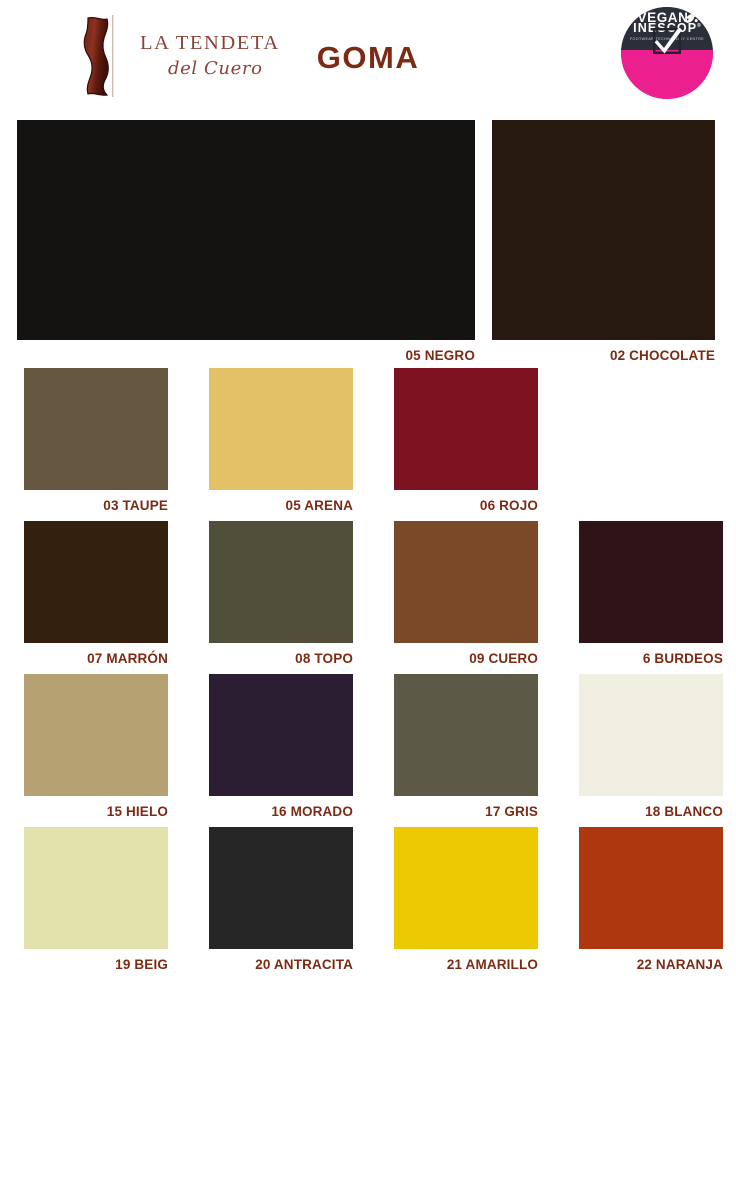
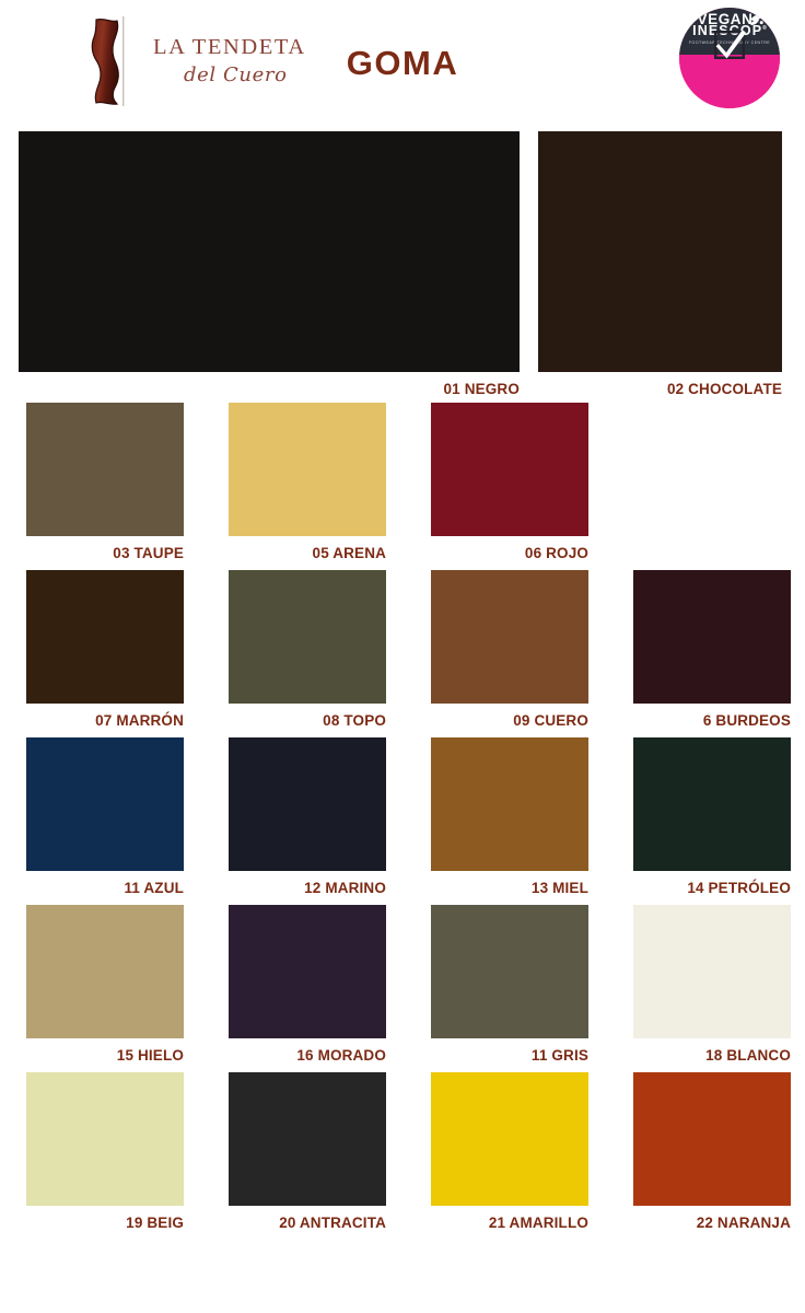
  LA TENDETA
  del Cuero
  GOMA
  VEGAN
- 05 NEGRO
+ 01 NEGRO
  02 CHOCOLATE
  03 TAUPE
  05 ARENA
  06 ROJO
  07 MARRÓN
  08 TOPO
  09 CUERO
  6 BURDEOS
+ 11 AZUL
+ 12 MARINO
+ 13 MIEL
+ 14 PETRÓLEO
  15 HIELO
  16 MORADO
- 17 GRIS
+ 11 GRIS
  18 BLANCO
  19 BEIG
  20 ANTRACITA
  21 AMARILLO
  22 NARANJA
